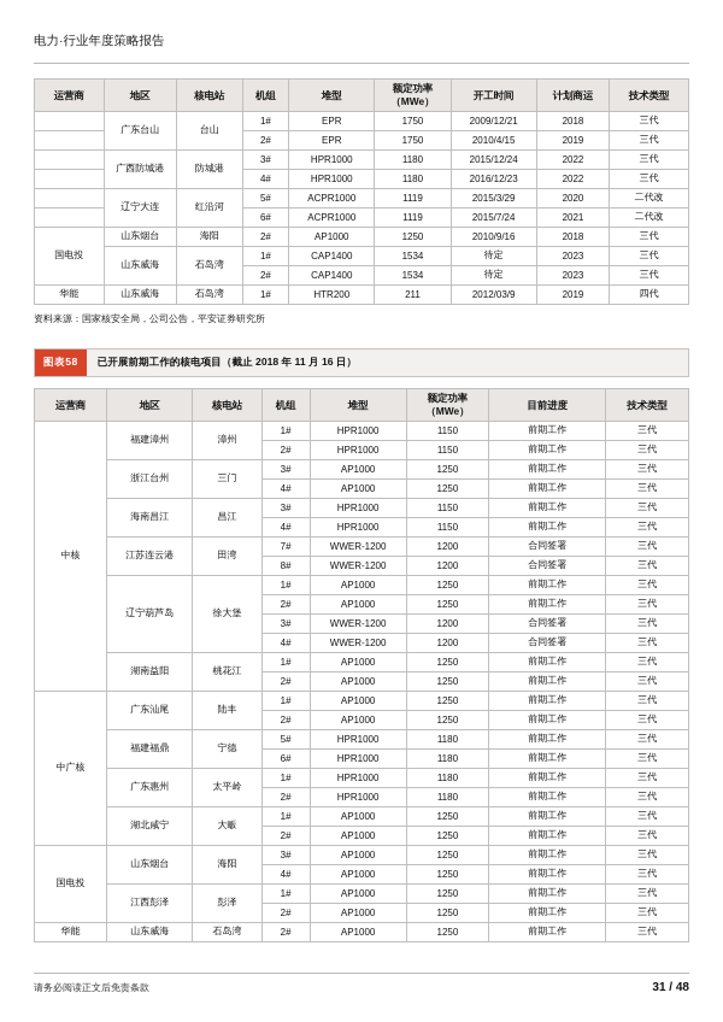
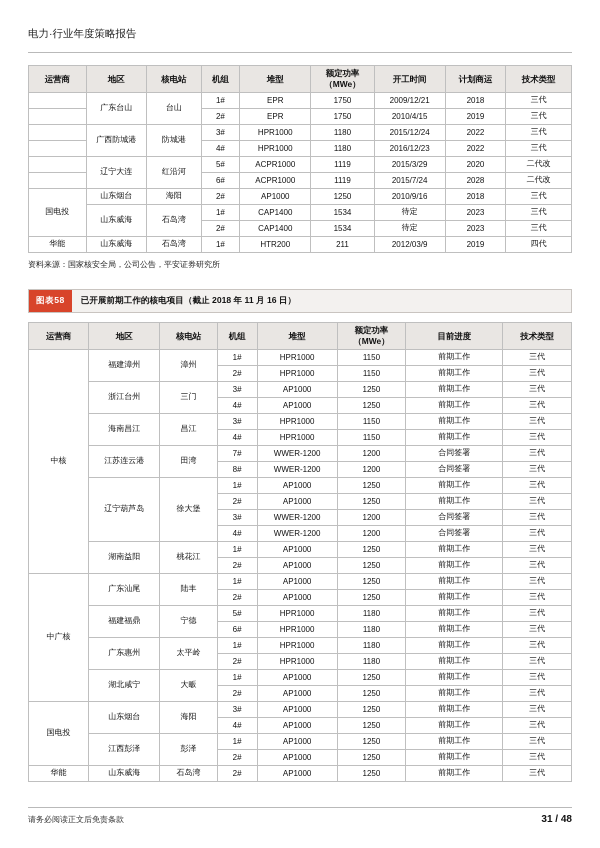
  电力·行业年度策略报告
  运营商	地区	核电站	机组	堆型	额定功率 （MWe）	开工时间	计划商运	技术类型
  	广东台山	台山	1#	EPR	1750	2009/12/21	2018	三代
  	2#	EPR	1750	2010/4/15	2019	三代
  	广西防城港	防城港	3#	HPR1000	1180	2015/12/24	2022	三代
  	4#	HPR1000	1180	2016/12/23	2022	三代
  	辽宁大连	红沿河	5#	ACPR1000	1119	2015/3/29	2020	二代改
- 	6#	ACPR1000	1119	2015/7/24	2021	二代改
+ 	6#	ACPR1000	1119	2015/7/24	2028	二代改
  国电投	山东烟台	海阳	2#	AP1000	1250	2010/9/16	2018	三代
  山东威海	石岛湾	1#	CAP1400	1534	待定	2023	三代
  2#	CAP1400	1534	待定	2023	三代
  华能	山东威海	石岛湾	1#	HTR200	211	2012/03/9	2019	四代
  资料来源：国家核安全局，公司公告，平安证券研究所
  图表58
  已开展前期工作的核电项目（截止 2018 年 11 月 16 日）
  运营商	地区	核电站	机组	堆型	额定功率 （MWe）	目前进度	技术类型
  中核	福建漳州	漳州	1#	HPR1000	1150	前期工作	三代
  2#	HPR1000	1150	前期工作	三代
  浙江台州	三门	3#	AP1000	1250	前期工作	三代
  4#	AP1000	1250	前期工作	三代
  海南昌江	昌江	3#	HPR1000	1150	前期工作	三代
  4#	HPR1000	1150	前期工作	三代
  江苏连云港	田湾	7#	WWER-1200	1200	合同签署	三代
  8#	WWER-1200	1200	合同签署	三代
  辽宁葫芦岛	徐大堡	1#	AP1000	1250	前期工作	三代
  2#	AP1000	1250	前期工作	三代
  3#	WWER-1200	1200	合同签署	三代
  4#	WWER-1200	1200	合同签署	三代
  湖南益阳	桃花江	1#	AP1000	1250	前期工作	三代
  2#	AP1000	1250	前期工作	三代
  中广核	广东汕尾	陆丰	1#	AP1000	1250	前期工作	三代
  2#	AP1000	1250	前期工作	三代
  福建福鼎	宁德	5#	HPR1000	1180	前期工作	三代
  6#	HPR1000	1180	前期工作	三代
  广东惠州	太平岭	1#	HPR1000	1180	前期工作	三代
  2#	HPR1000	1180	前期工作	三代
  湖北咸宁	大畈	1#	AP1000	1250	前期工作	三代
  2#	AP1000	1250	前期工作	三代
  国电投	山东烟台	海阳	3#	AP1000	1250	前期工作	三代
  4#	AP1000	1250	前期工作	三代
  江西彭泽	彭泽	1#	AP1000	1250	前期工作	三代
  2#	AP1000	1250	前期工作	三代
  华能	山东威海	石岛湾	2#	AP1000	1250	前期工作	三代
  请务必阅读正文后免责条款
  31 / 48
